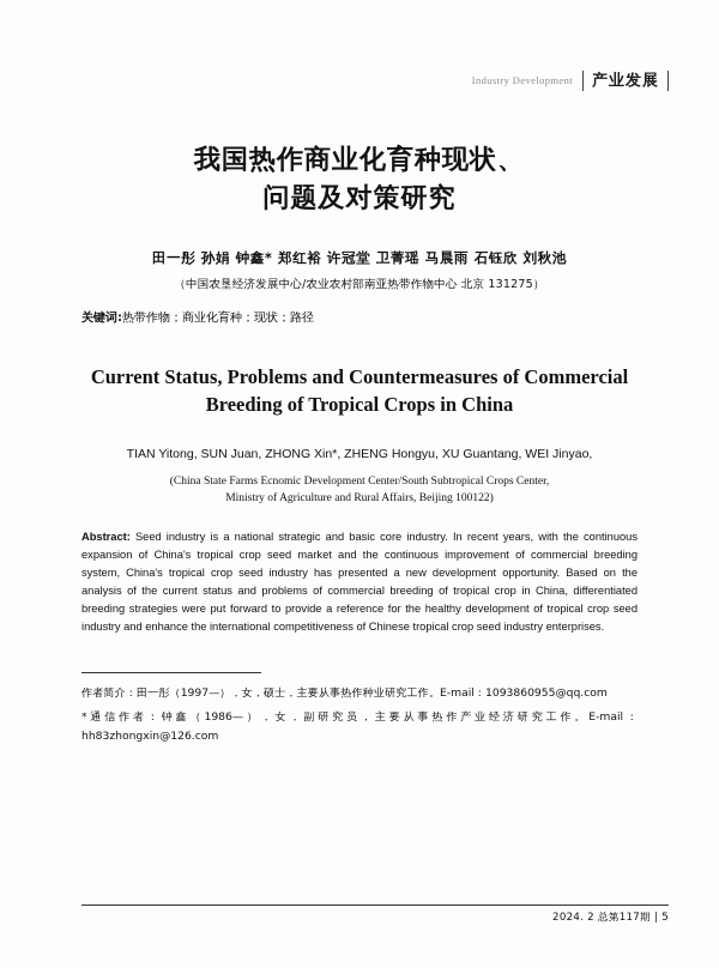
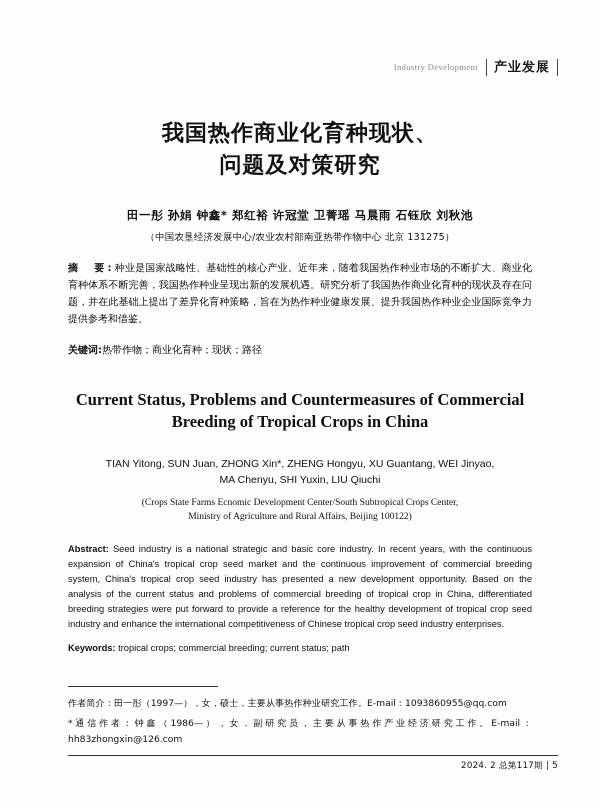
  Industry Development
  产业发展
  我国热作商业化育种现状、
  问题及对策研究
  田一彤 孙娟 钟鑫* 郑红裕 许冠堂 卫菁瑶 马晨雨 石钰欣 刘秋池
  （中国农垦经济发展中心/农业农村部南亚热带作物中心 北京 131275）
+ 摘 要:种业是国家战略性、基础性的核心产业。近年来，随着我国热作种业市场的不断扩大、商业化育种体系不断完善，我国热作种业呈现出新的发展机遇。研究分析了我国热作商业化育种的现状及存在问题，并在此基础上提出了差异化育种策略，旨在为热作种业健康发展、提升我国热作种业企业国际竞争力提供参考和借鉴。
  关键词:热带作物；商业化育种；现状；路径
  Current Status, Problems and Countermeasures of Commercial Breeding of Tropical Crops in China
  TIAN Yitong, SUN Juan, ZHONG Xin*, ZHENG Hongyu, XU Guantang, WEI Jinyao,
+ MA Chenyu, SHI Yuxin, LIU Qiuchi
- (China State Farms Ecnomic Development Center/South Subtropical Crops Center,
+ (Crops State Farms Ecnomic Development Center/South Subtropical Crops Center,
  Ministry of Agriculture and Rural Affairs, Beijing 100122)
  Abstract: Seed industry is a national strategic and basic core industry. In recent years, with the continuous expansion of China's tropical crop seed market and the continuous improvement of commercial breeding system, China's tropical crop seed industry has presented a new development opportunity. Based on the analysis of the current status and problems of commercial breeding of tropical crop in China, differentiated breeding strategies were put forward to provide a reference for the healthy development of tropical crop seed industry and enhance the international competitiveness of Chinese tropical crop seed industry enterprises.
+ Keywords: tropical crops; commercial breeding; current status; path
  作者简介：田一彤（1997—），女，硕士，主要从事热作种业研究工作。E-mail：1093860955@qq.com
  *通信作者：钟鑫（1986—），女，副研究员，主要从事热作产业经济研究工作。E-mail：hh83zhongxin@126.com
  2024. 2 总第117期 | 5
